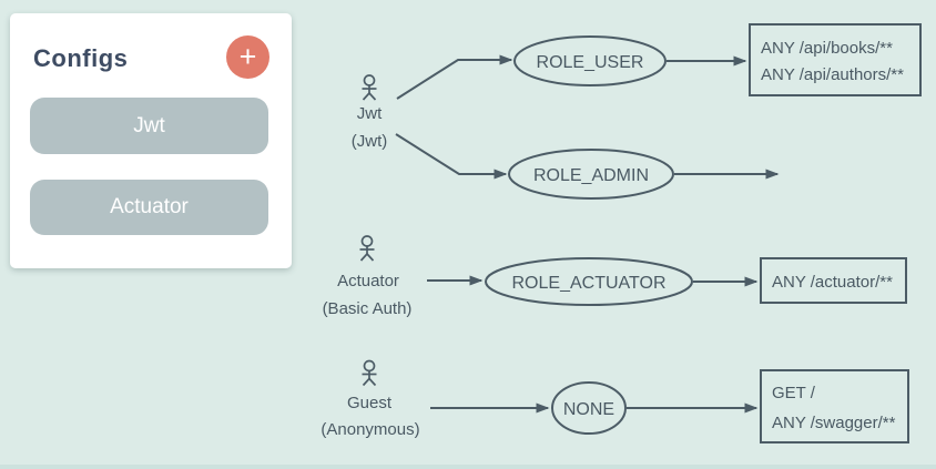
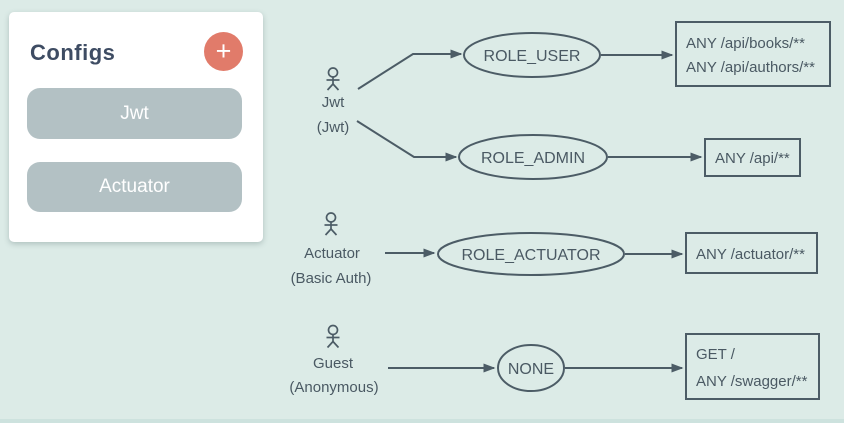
  Configs
  +
  Jwt
  Actuator
  Jwt
  (Jwt)
  ROLE_USER
  ANY /api/books/**
  ANY /api/authors/**
  ROLE_ADMIN
+ ANY /api/**
  Actuator
  (Basic Auth)
  ROLE_ACTUATOR
  ANY /actuator/**
  Guest
  (Anonymous)
  NONE
  GET /
  ANY /swagger/**
